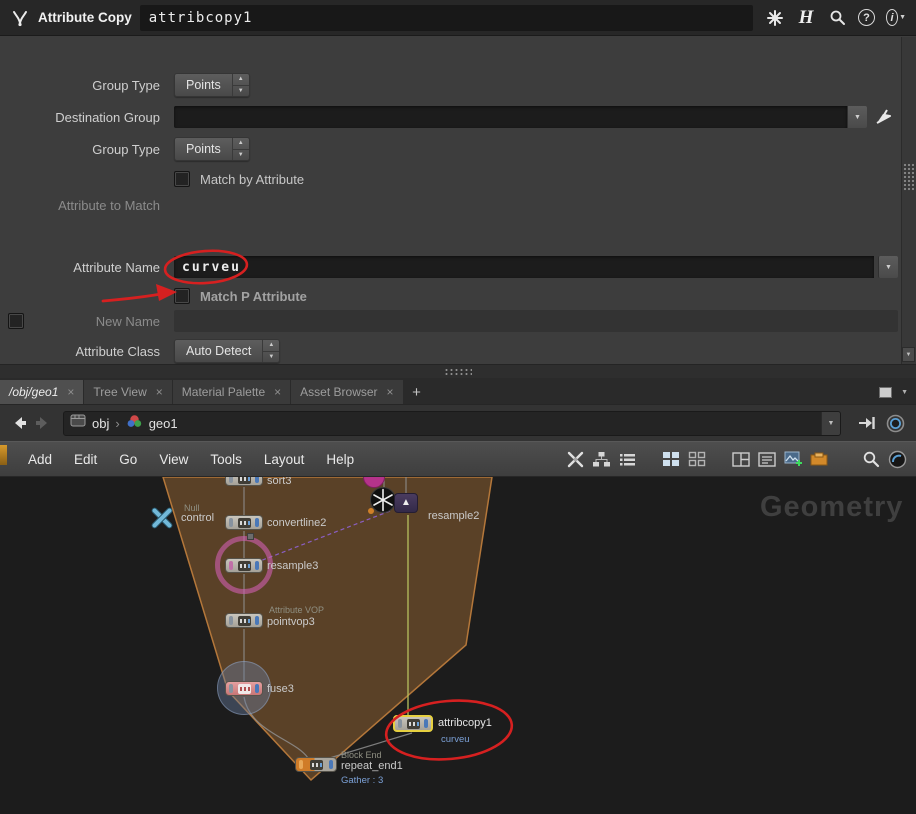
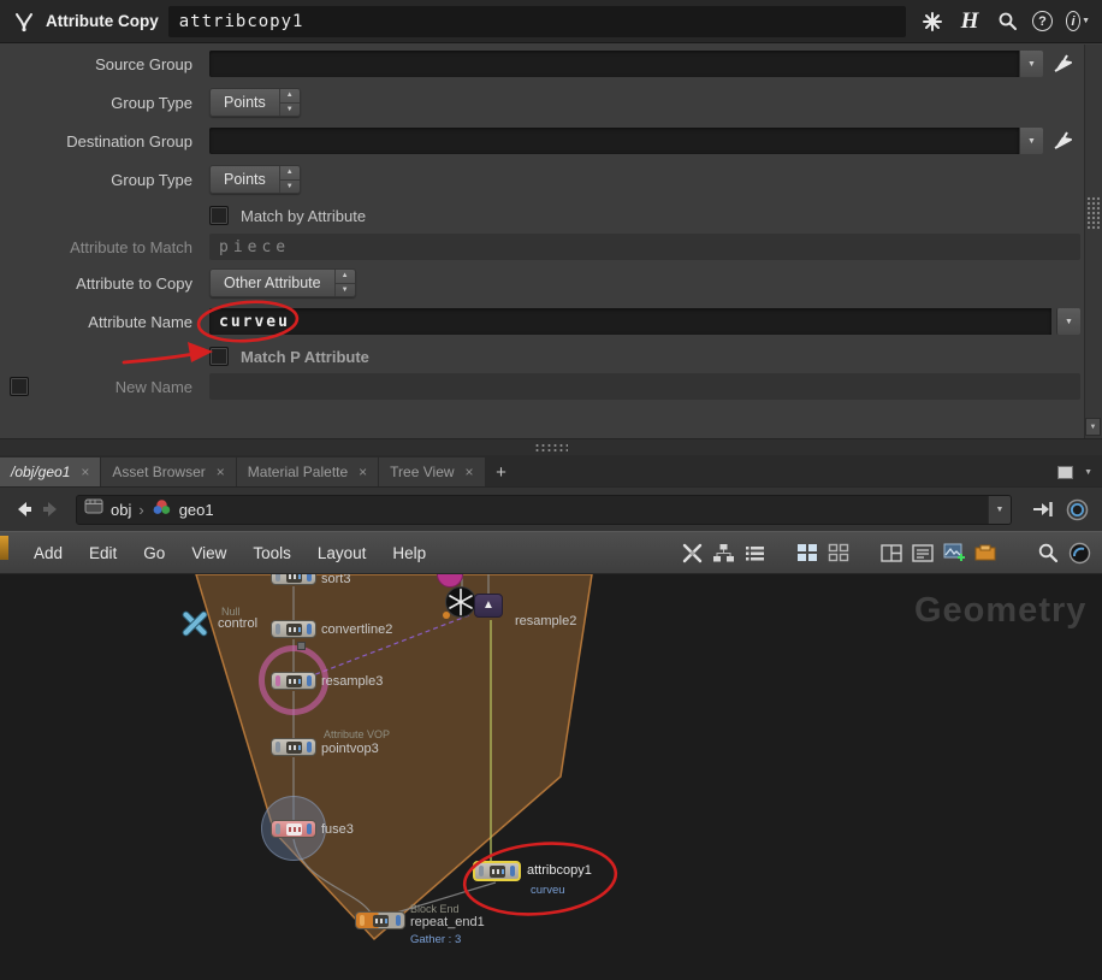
  Attribute Copy
  attribcopy1
  H
  ?
  i
+ Source Group
  Group Type
  Points
  Destination Group
  Group Type
  Points
  Match by Attribute
  Attribute to Match
+ piece
+ Attribute to Copy
+ Other Attribute
  Attribute Name
  curveu
  Match P Attribute
  New Name
- Attribute Class
- Auto Detect
  /obj/geo1
  ×
- Tree View
+ Asset Browser
  ×
  Material Palette
  ×
- Asset Browser
+ Tree View
  ×
  +
  obj
  ›
  geo1
  Add
  Edit
  Go
  View
  Tools
  Layout
  Help
  Geometry
  sort3
  ▲
  resample2
  Null
  control
  convertline2
  resample3
  Attribute VOP
  pointvop3
  fuse3
  attribcopy1
  curveu
  Block End
  repeat_end1
  Gather : 3
